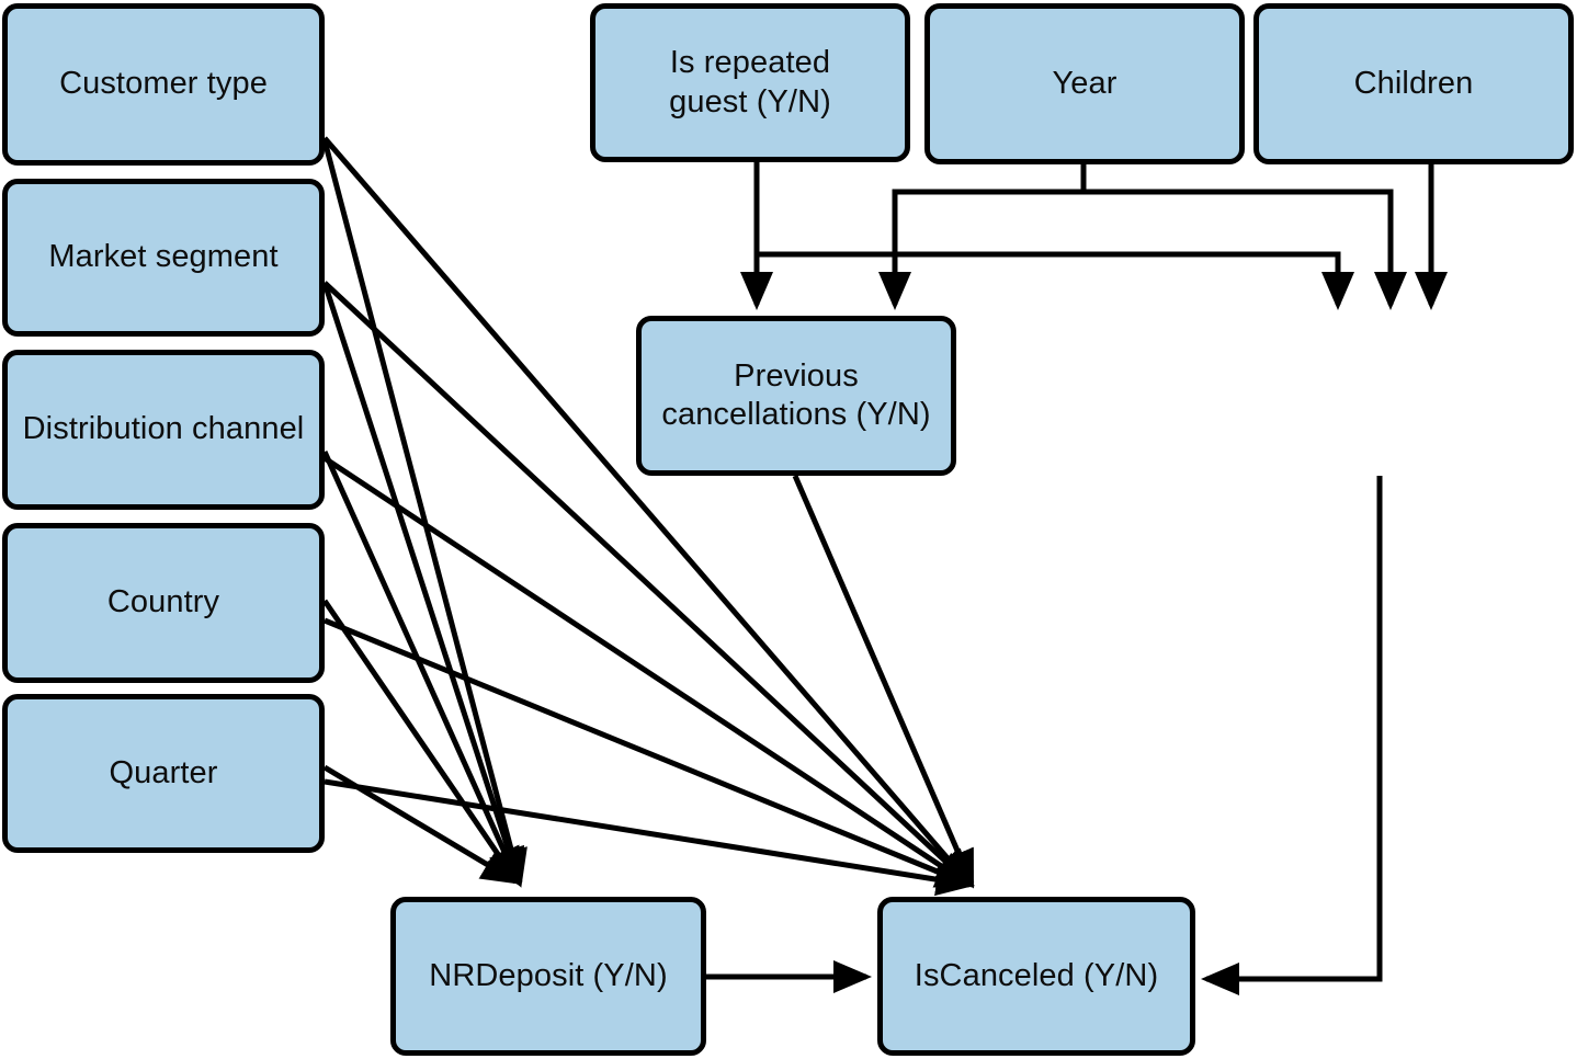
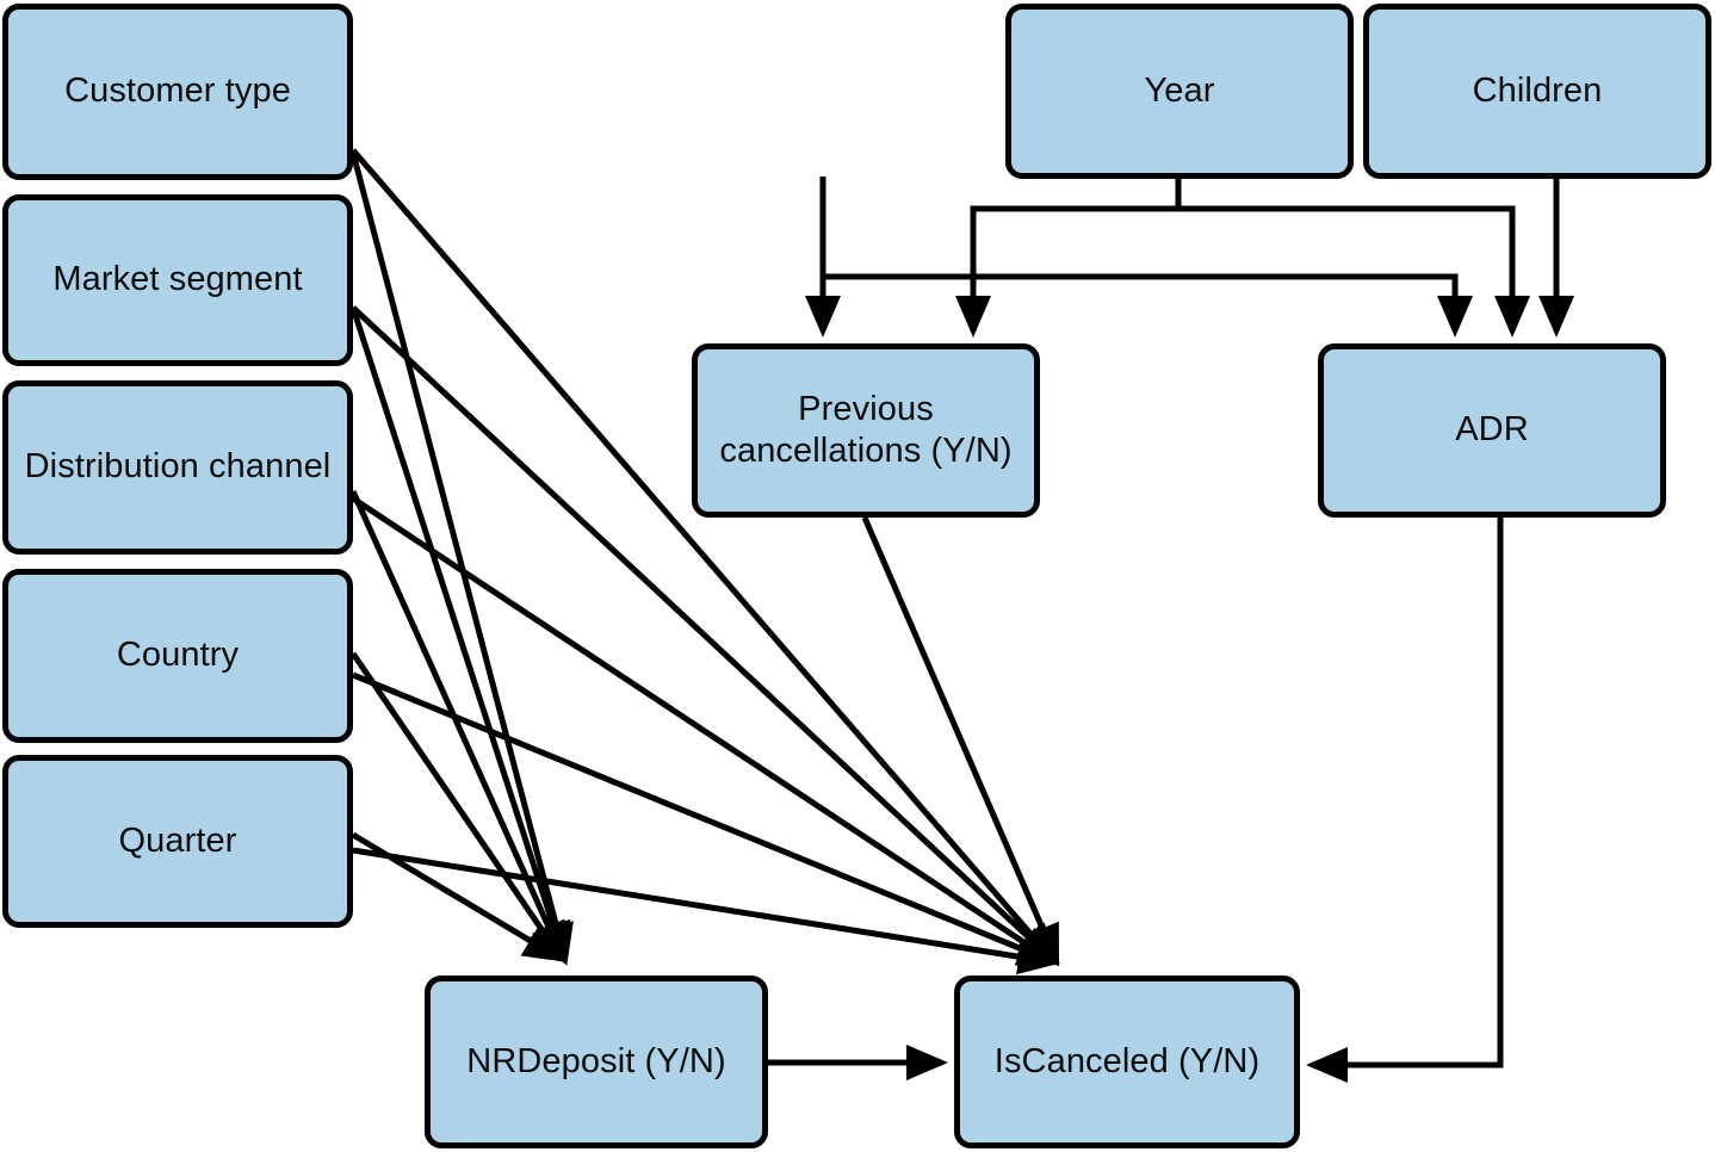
  Customer type
  Market segment
  Distribution channel
  Country
  Quarter
- Is repeated
- guest (Y/N)
  Year
  Children
  Previous
  cancellations (Y/N)
+ ADR
  NRDeposit (Y/N)
  IsCanceled (Y/N)
